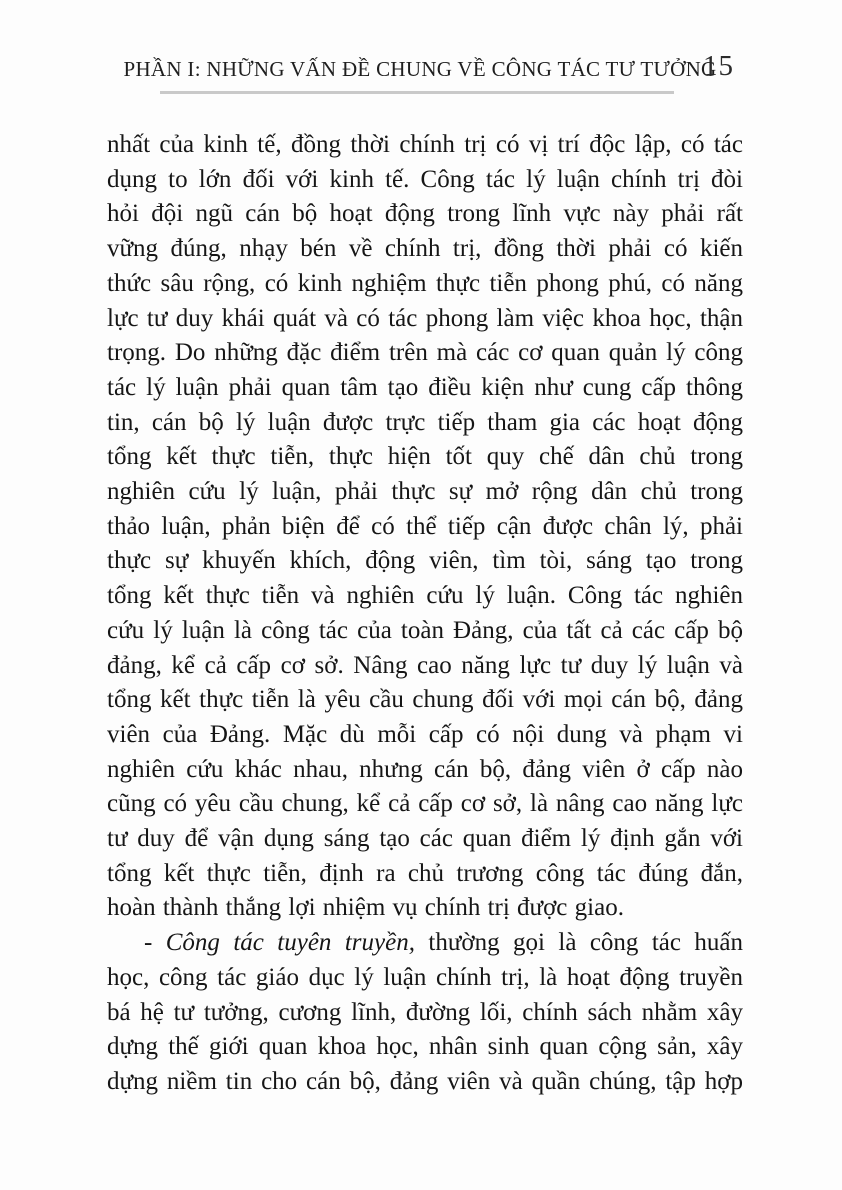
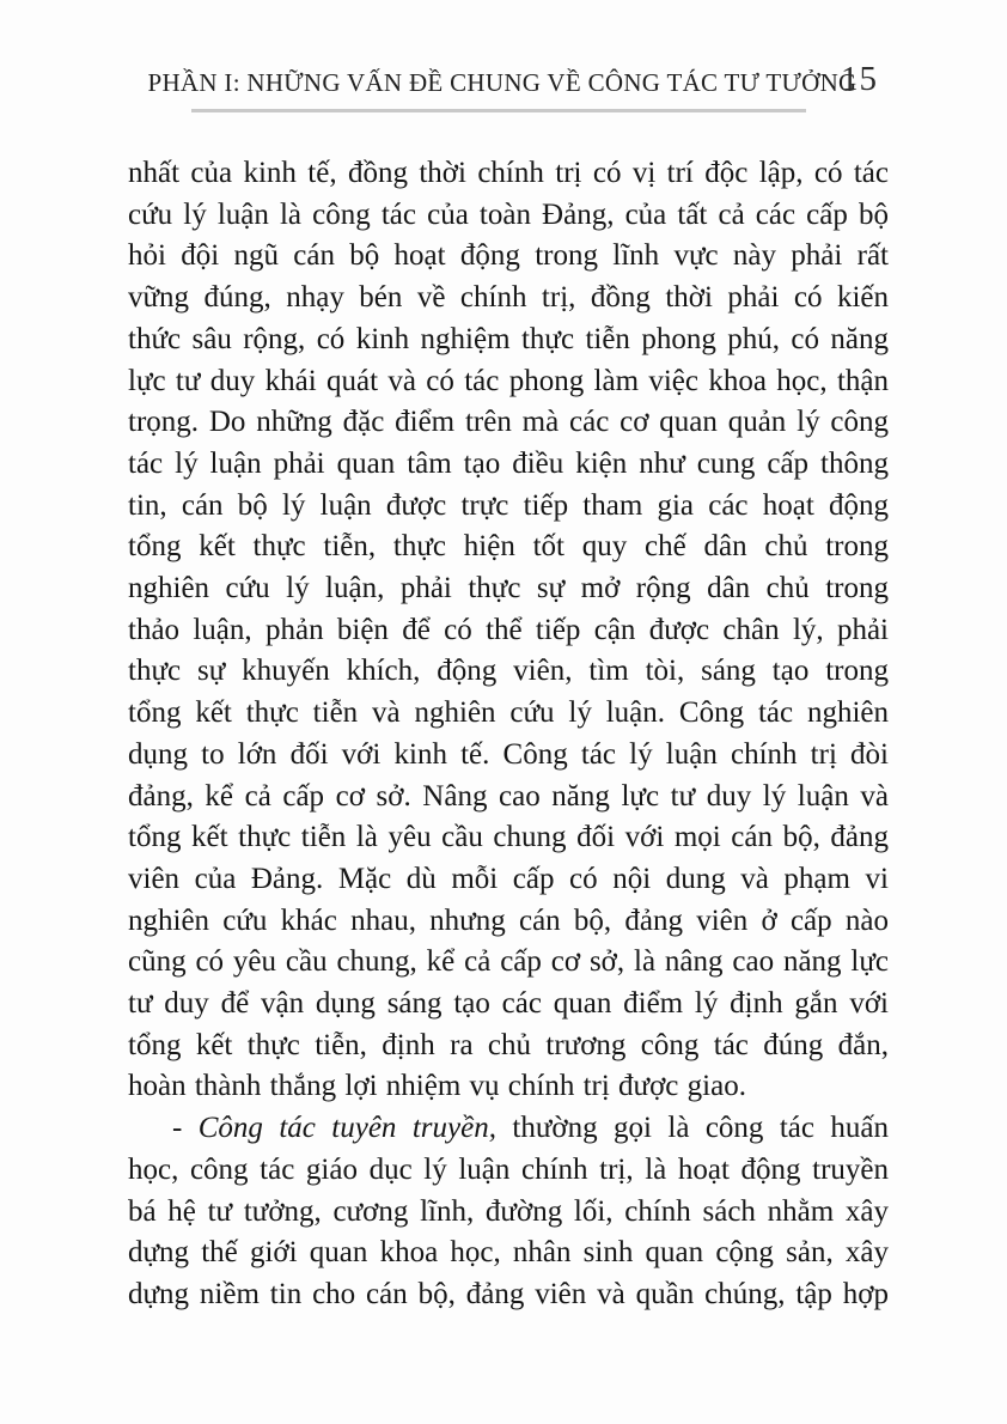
  PHẦN I: NHỮNG VẤN ĐỀ CHUNG VỀ CÔNG TÁC TƯ TƯỞNG
  15
  nhất của kinh tế, đồng thời chính trị có vị trí độc lập, có tác
- dụng to lớn đối với kinh tế. Công tác lý luận chính trị đòi
+ cứu lý luận là công tác của toàn Đảng, của tất cả các cấp bộ
  hỏi đội ngũ cán bộ hoạt động trong lĩnh vực này phải rất
  vững đúng, nhạy bén về chính trị, đồng thời phải có kiến
  thức sâu rộng, có kinh nghiệm thực tiễn phong phú, có năng
  lực tư duy khái quát và có tác phong làm việc khoa học, thận
  trọng. Do những đặc điểm trên mà các cơ quan quản lý công
  tác lý luận phải quan tâm tạo điều kiện như cung cấp thông
  tin, cán bộ lý luận được trực tiếp tham gia các hoạt động
  tổng kết thực tiễn, thực hiện tốt quy chế dân chủ trong
  nghiên cứu lý luận, phải thực sự mở rộng dân chủ trong
  thảo luận, phản biện để có thể tiếp cận được chân lý, phải
  thực sự khuyến khích, động viên, tìm tòi, sáng tạo trong
  tổng kết thực tiễn và nghiên cứu lý luận. Công tác nghiên
- cứu lý luận là công tác của toàn Đảng, của tất cả các cấp bộ
+ dụng to lớn đối với kinh tế. Công tác lý luận chính trị đòi
  đảng, kể cả cấp cơ sở. Nâng cao năng lực tư duy lý luận và
  tổng kết thực tiễn là yêu cầu chung đối với mọi cán bộ, đảng
  viên của Đảng. Mặc dù mỗi cấp có nội dung và phạm vi
  nghiên cứu khác nhau, nhưng cán bộ, đảng viên ở cấp nào
  cũng có yêu cầu chung, kể cả cấp cơ sở, là nâng cao năng lực
  tư duy để vận dụng sáng tạo các quan điểm lý định gắn với
  tổng kết thực tiễn, định ra chủ trương công tác đúng đắn,
  hoàn thành thắng lợi nhiệm vụ chính trị được giao.
  - Công tác tuyên truyền, thường gọi là công tác huấn
  học, công tác giáo dục lý luận chính trị, là hoạt động truyền
  bá hệ tư tưởng, cương lĩnh, đường lối, chính sách nhằm xây
  dựng thế giới quan khoa học, nhân sinh quan cộng sản, xây
  dựng niềm tin cho cán bộ, đảng viên và quần chúng, tập hợp
